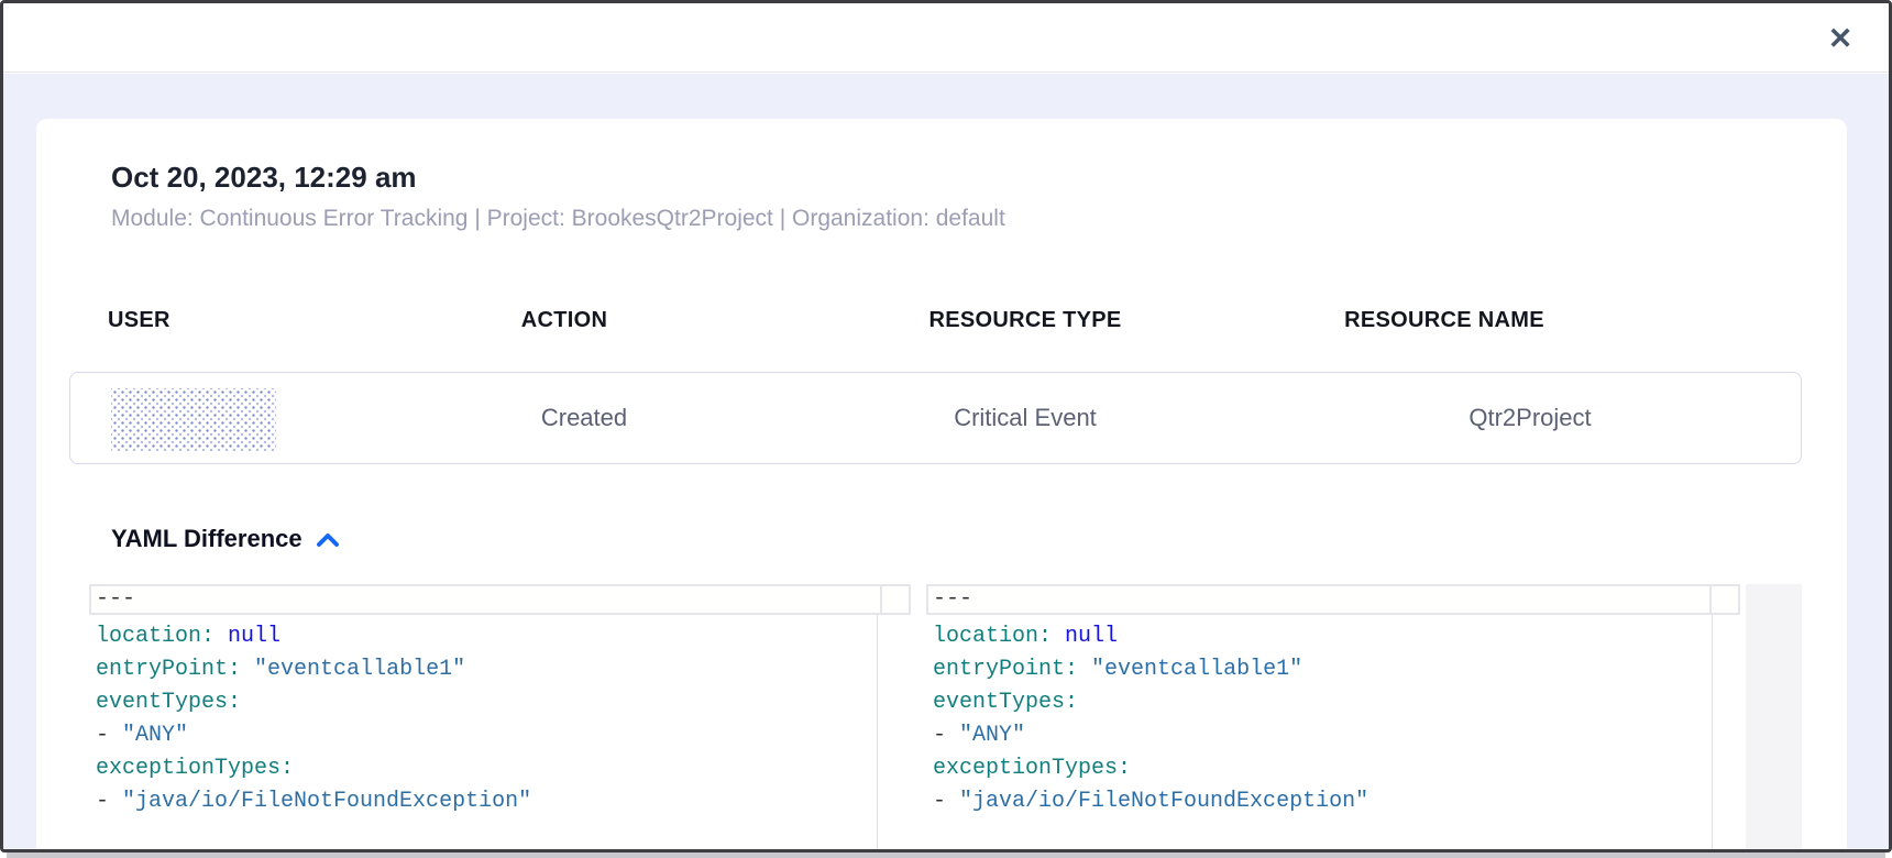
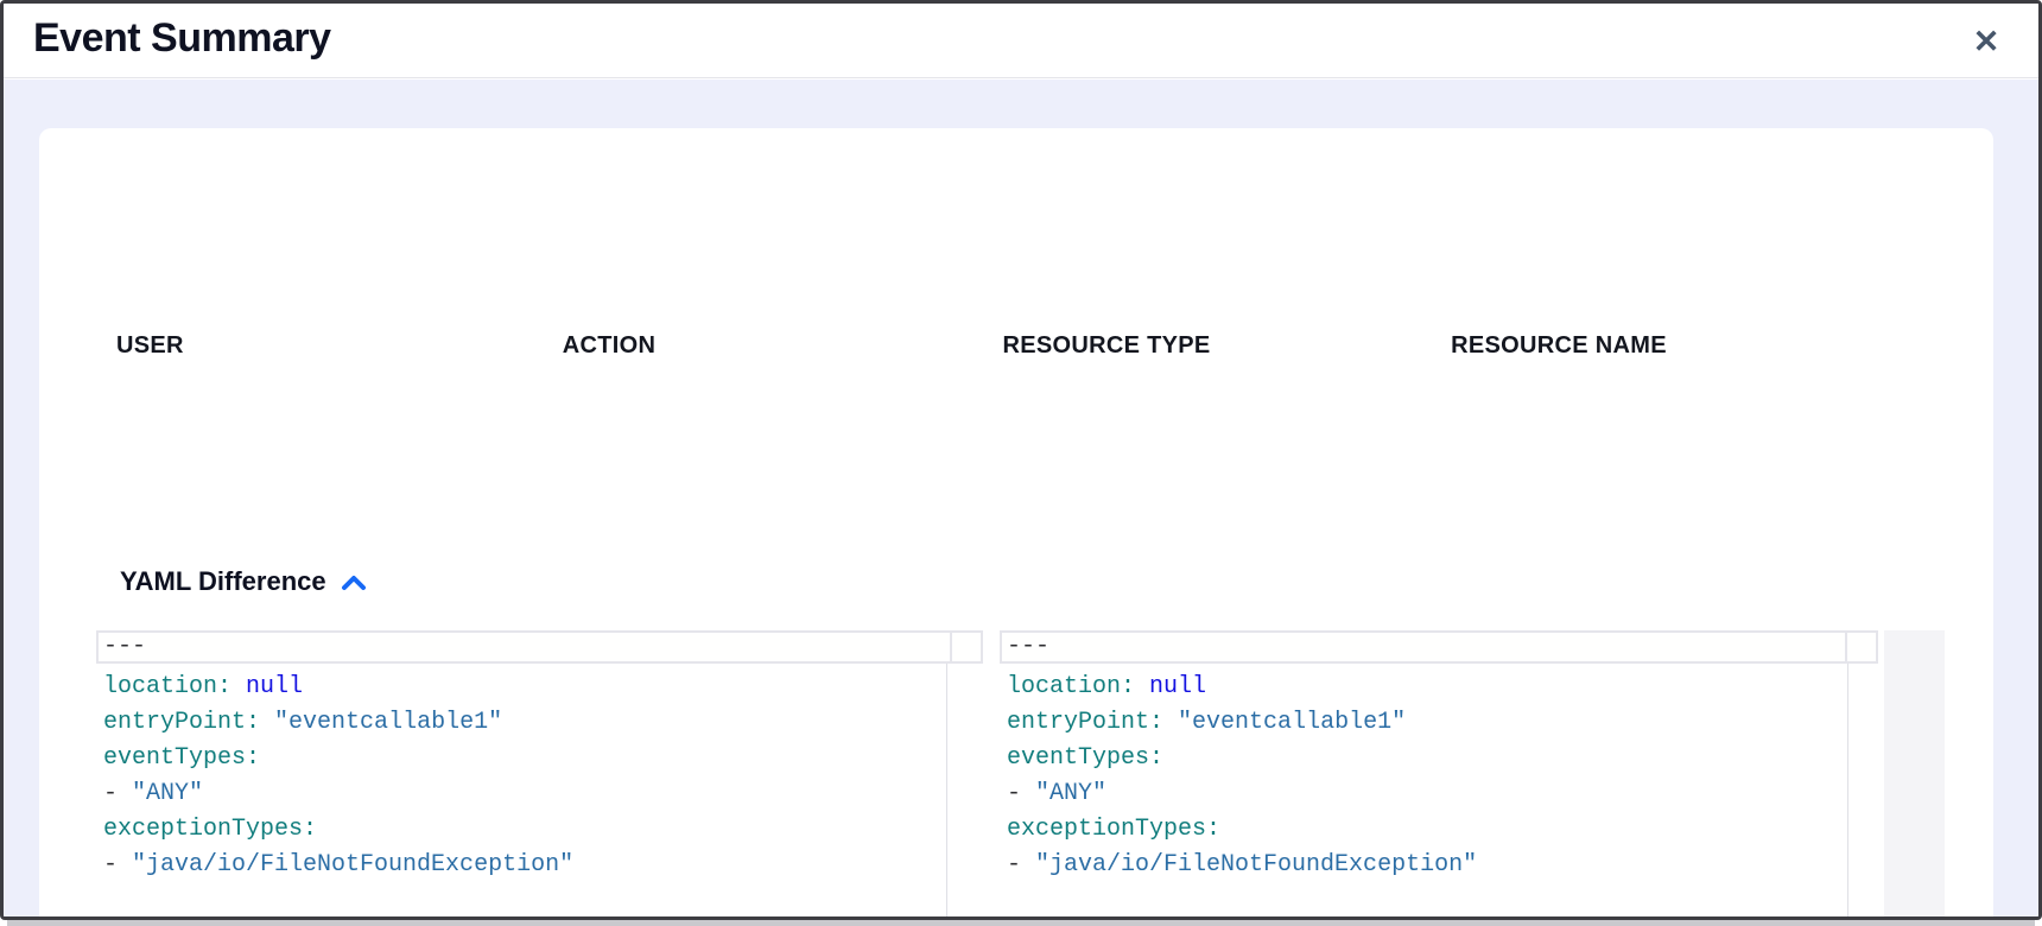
+ Event Summary
  ✕
- Oct 20, 2023, 12:29 am
- Module: Continuous Error Tracking | Project: BrookesQtr2Project | Organization: default
  USER
  ACTION
  RESOURCE TYPE
  RESOURCE NAME
- Created
- Critical Event
- Qtr2Project
  YAML Difference
  ---
  location: null
  entryPoint: "eventcallable1"
  eventTypes:
  - "ANY"
  exceptionTypes:
  - "java/io/FileNotFoundException"
  ---
  location: null
  entryPoint: "eventcallable1"
  eventTypes:
  - "ANY"
  exceptionTypes:
  - "java/io/FileNotFoundException"
